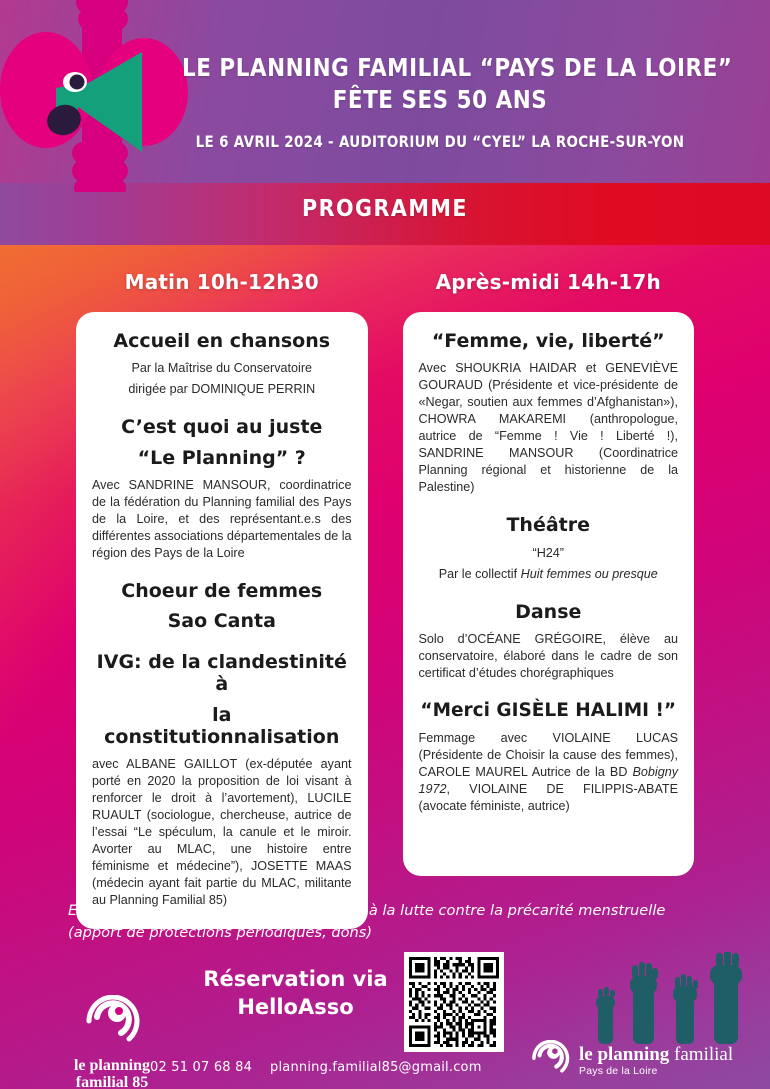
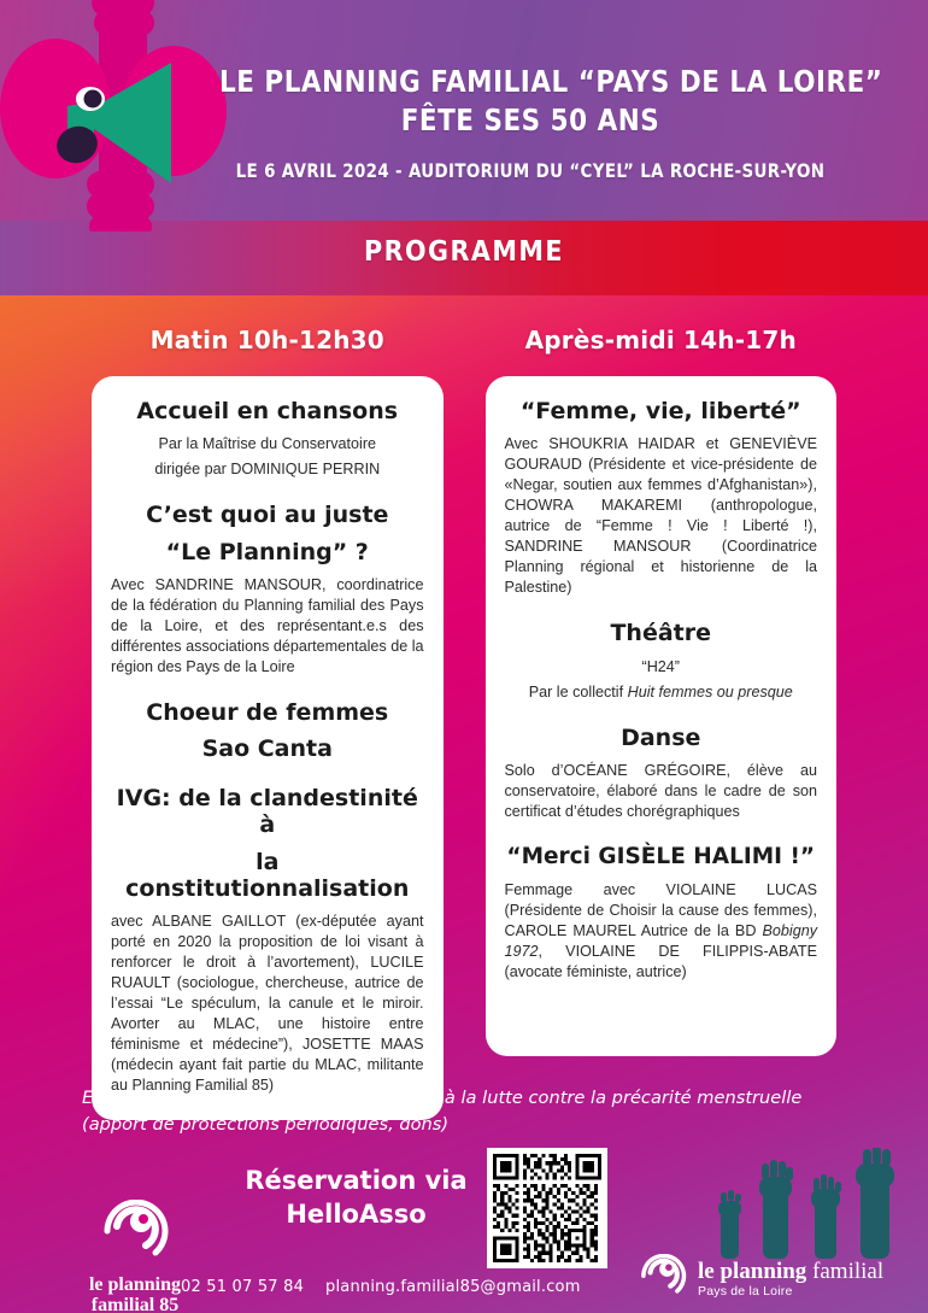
  LE PLANNING FAMILIAL “PAYS DE LA LOIRE”
  FÊTE SES 50 ANS
  LE 6 AVRIL 2024 - AUDITORIUM DU “CYEL” LA ROCHE-SUR-YON
  PROGRAMME
  Matin 10h-12h30
  Accueil en chansons
  Par la Maîtrise du Conservatoire
  dirigée par DOMINIQUE PERRIN
  C’est quoi au juste
  “Le Planning” ?
  Avec SANDRINE MANSOUR, coordinatrice de la fédération du Planning familial des Pays de la Loire, et des représentant.e.s des différentes associations départementales de la région des Pays de la Loire
  Choeur de femmes
  Sao Canta
  IVG: de la clandestinité à
  la constitutionnalisation
  avec ALBANE GAILLOT (ex-députée ayant porté en 2020 la proposition de loi visant à renforcer le droit à l’avortement), LUCILE RUAULT (sociologue, chercheuse, autrice de l’essai “Le spéculum, la canule et le miroir. Avorter au MLAC, une histoire entre féminisme et médecine”), JOSETTE MAAS (médecin ayant fait partie du MLAC, militante au Planning Familial 85)
  Après-midi 14h-17h
  “Femme, vie, liberté”
  Avec SHOUKRIA HAIDAR et GENEVIÈVE GOURAUD (Présidente et vice-présidente de «Negar, soutien aux femmes d’Afghanistan»), CHOWRA MAKAREMI (anthropologue, autrice de “Femme ! Vie ! Liberté !), SANDRINE MANSOUR (Coordinatrice Planning régional et historienne de la Palestine)
  Théâtre
  “H24”
  Par le collectif Huit femmes ou presque
  Danse
  Solo d’OCÉANE GRÉGOIRE, élève au conservatoire, élaboré dans le cadre de son certificat d’études chorégraphiques
  “Merci GISÈLE HALIMI !”
  Femmage avec VIOLAINE LUCAS (Présidente de Choisir la cause des femmes), CAROLE MAUREL Autrice de la BD Bobigny 1972, VIOLAINE DE FILIPPIS-ABATE (avocate féministe, autrice)
  Entrée libre contre contribution solidaire à la lutte contre la précarité menstruelle
  (apport de protections périodiques, dons)
  Réservation via
  HelloAsso
  le planning
  familial 85
- 02 51 07 68 84 planning.familial85@gmail.com
+ 02 51 07 57 84 planning.familial85@gmail.com
  le planning familial
  Pays de la Loire
